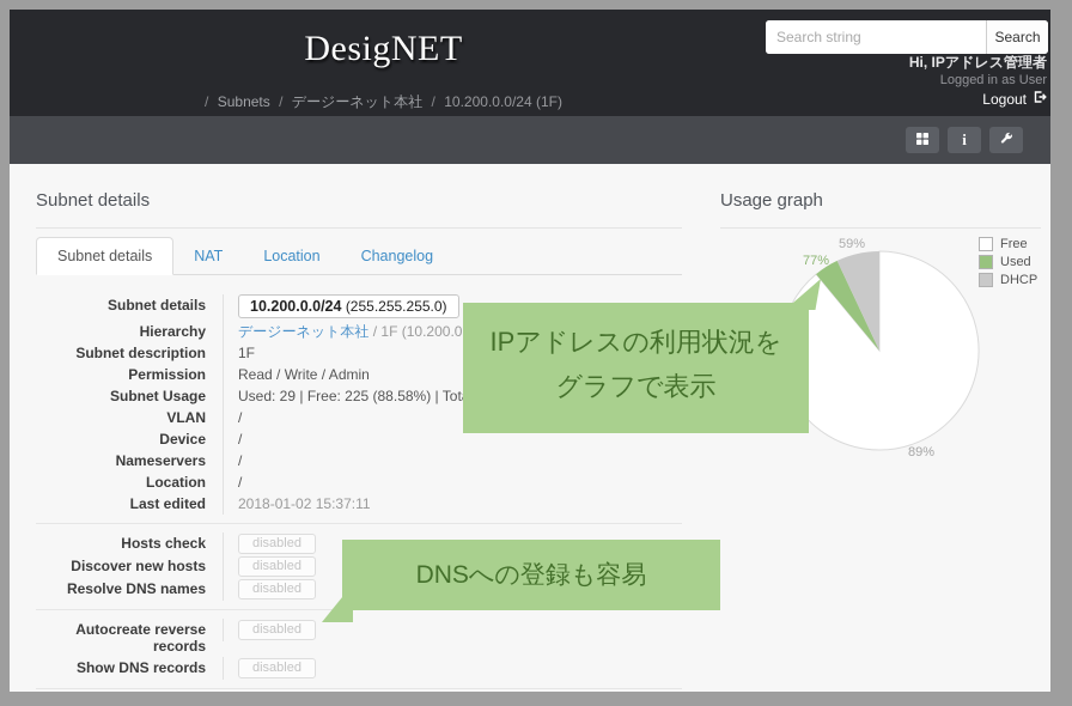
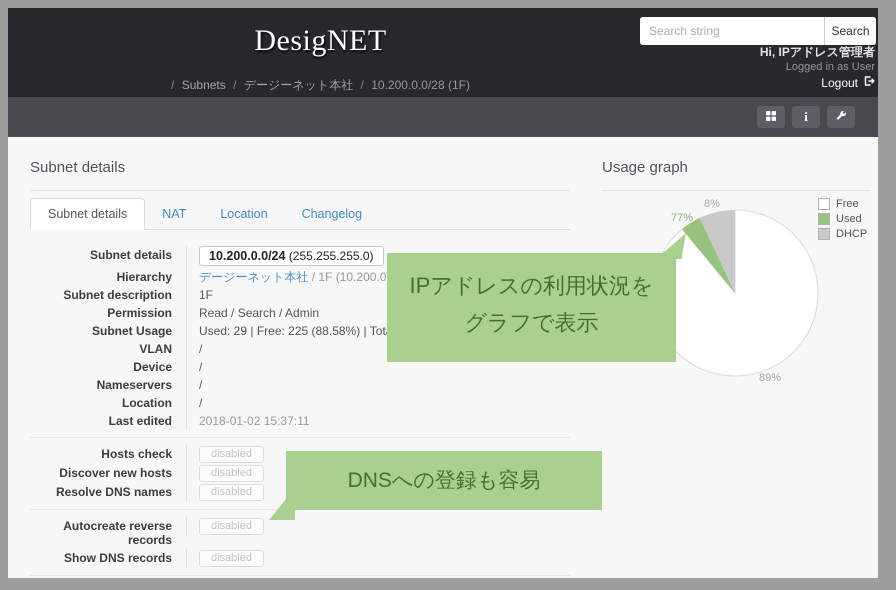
  DesigNET
- / Subnets / デージーネット本社 / 10.200.0.0/24 (1F)
+ / Subnets / デージーネット本社 / 10.200.0.0/28 (1F)
  Search string
  Search
  Hi, IPアドレス管理者
  Logged in as User
  Logout
  i
  Subnet details
  Subnet details
  NAT
  Location
  Changelog
  Subnet details
  10.200.0.0/24 (255.255.255.0)
  Hierarchy
  デージーネット本社 / 1F (10.200.0
  Subnet description
  1F
  Permission
- Read / Write / Admin
+ Read / Search / Admin
  Subnet Usage
  Used: 29 | Free: 225 (88.58%) | Tot
  VLAN
  /
  Device
  /
  Nameservers
  /
  Location
  /
  Last edited
  2018-01-02 15:37:11
  Hosts check
  disabled
  Discover new hosts
  disabled
  Resolve DNS names
  disabled
  Autocreate reverse records
  disabled
  Show DNS records
  disabled
  Usage graph
- 59%
+ 8%
  77%
  89%
  Free
  Used
  DHCP
  IPアドレスの利用状況を
  グラフで表示
  DNSへの登録も容易
